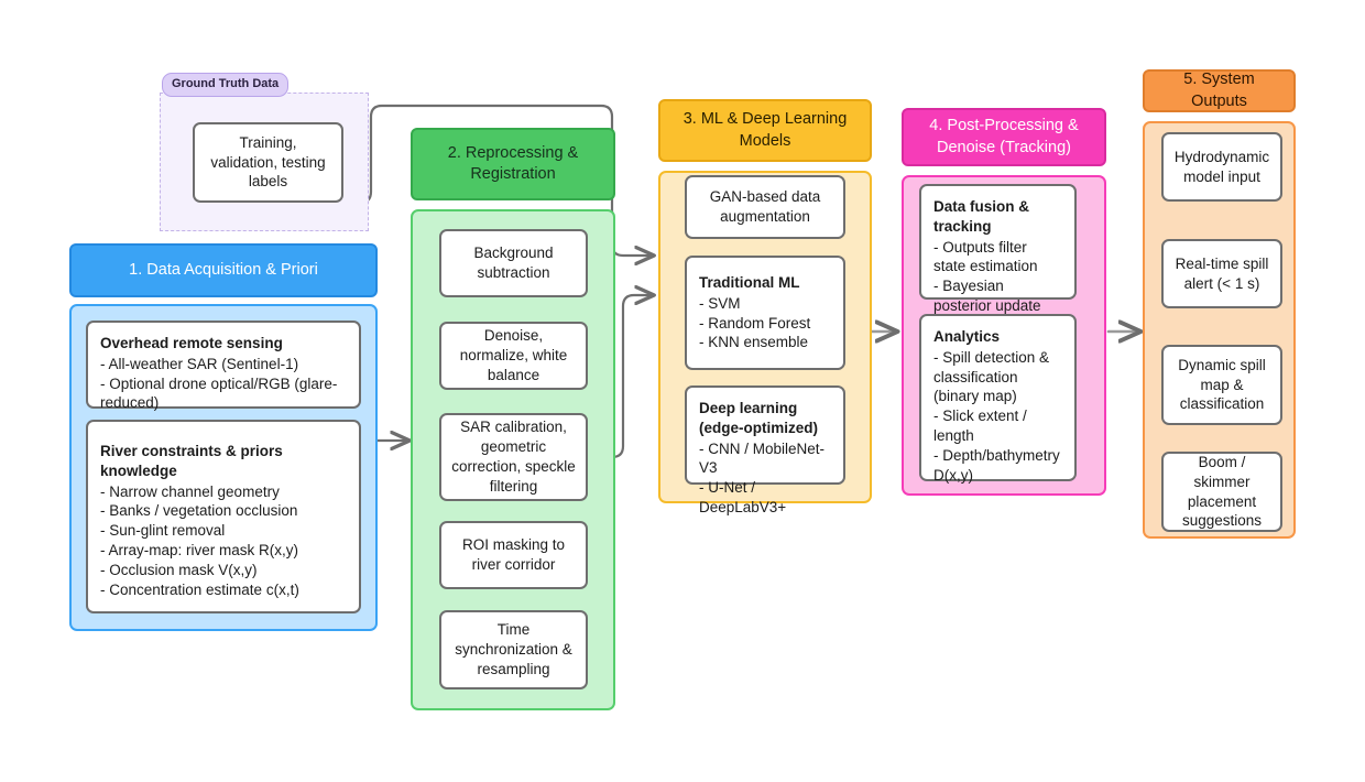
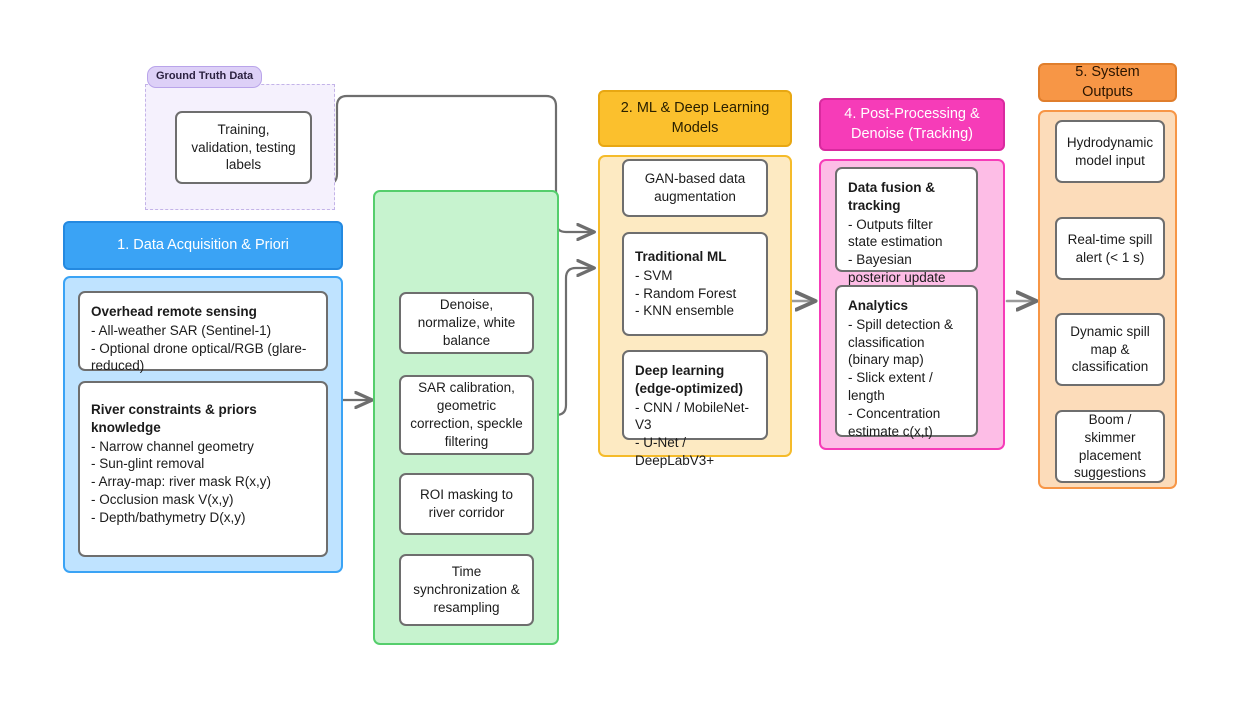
  Ground Truth Data
  Training, validation, testing labels
  1. Data Acquisition & Priori
  Overhead remote sensing
  - All-weather SAR (Sentinel-1)
  - Optional drone optical/RGB (glare-reduced)
  River constraints & priors knowledge
  - Narrow channel geometry
- - Banks / vegetation occlusion
  - Sun-glint removal
  - Array-map: river mask R(x,y)
  - Occlusion mask V(x,y)
- - Concentration estimate c(x,t)
+ - Depth/bathymetry D(x,y)
- 2. Reprocessing & Registration
- Background subtraction
  Denoise, normalize, white balance
  SAR calibration, geometric correction, speckle filtering
  ROI masking to river corridor
  Time synchronization & resampling
- 3. ML & Deep Learning Models
+ 2. ML & Deep Learning Models
  GAN-based data augmentation
  Traditional ML
  - SVM
  - Random Forest
  - KNN ensemble
  Deep learning (edge-optimized)
  - CNN / MobileNet-V3
  - U-Net / DeepLabV3+
  4. Post-Processing & Denoise (Tracking)
  Data fusion & tracking
  - Outputs filter state estimation
  - Bayesian posterior update
  Analytics
  - Spill detection & classification (binary map)
  - Slick extent / length
- - Depth/bathymetry D(x,y)
+ - Concentration estimate c(x,t)
  5. System Outputs
  Hydrodynamic model input
  Real-time spill alert (< 1 s)
  Dynamic spill map & classification
  Boom / skimmer placement suggestions
